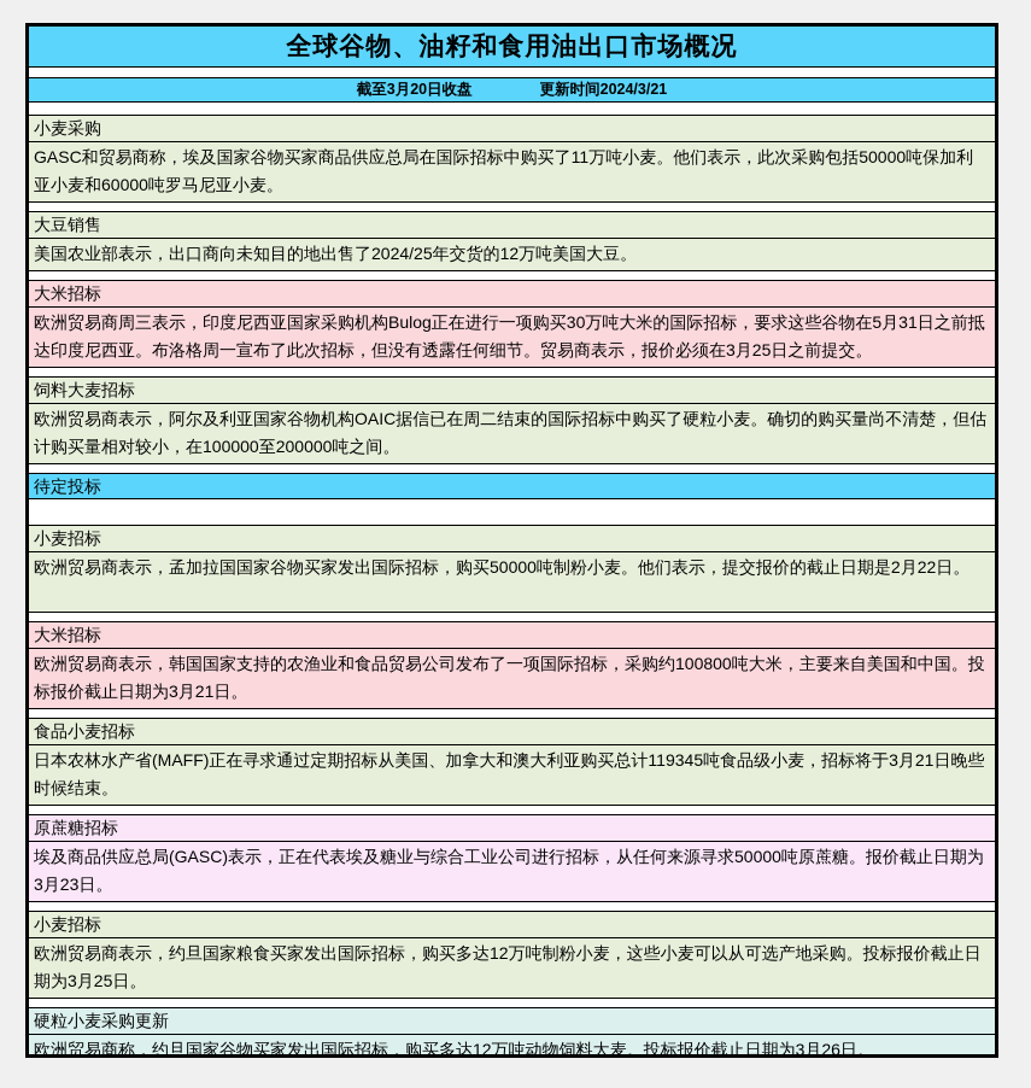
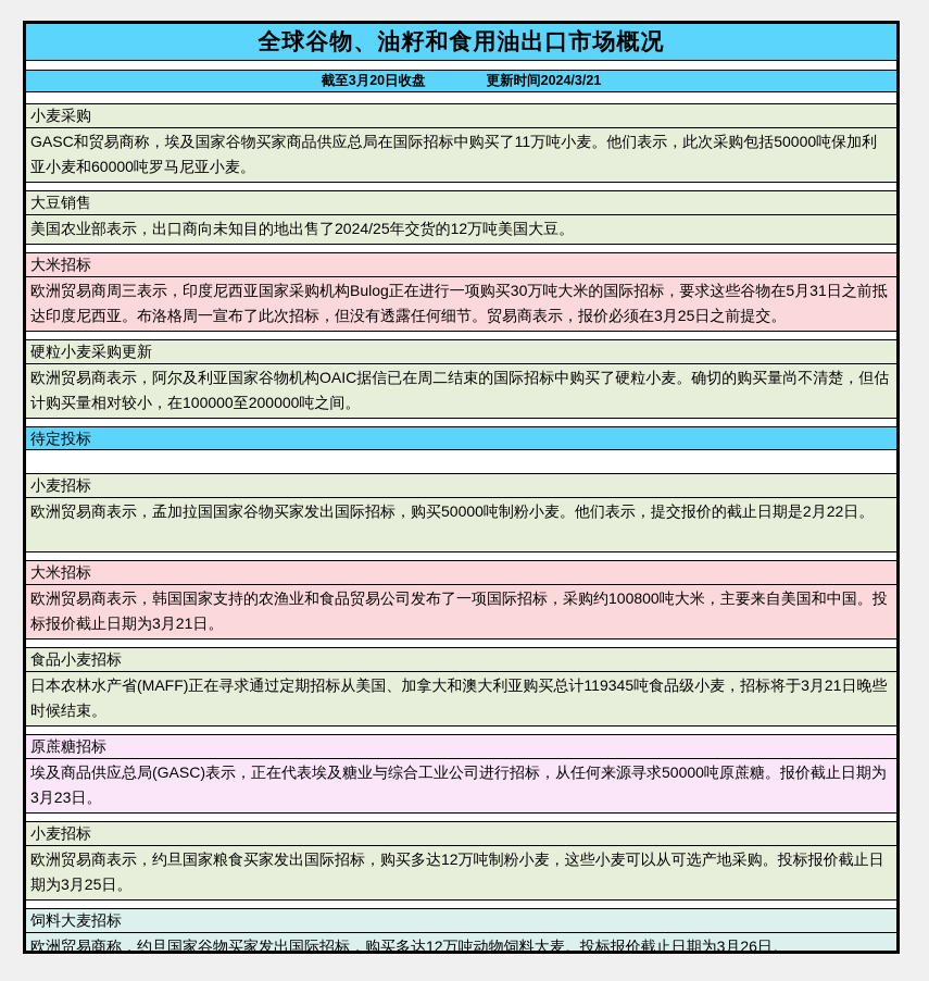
  全球谷物、油籽和食用油出口市场概况
  截至3月20日收盘 更新时间2024/3/21
  小麦采购
  GASC和贸易商称，埃及国家谷物买家商品供应总局在国际招标中购买了11万吨小麦。他们表示，此次采购包括50000吨保加利亚小麦和60000吨罗马尼亚小麦。
  大豆销售
  美国农业部表示，出口商向未知目的地出售了2024/25年交货的12万吨美国大豆。
  大米招标
  欧洲贸易商周三表示，印度尼西亚国家采购机构Bulog正在进行一项购买30万吨大米的国际招标，要求这些谷物在5月31日之前抵达印度尼西亚。布洛格周一宣布了此次招标，但没有透露任何细节。贸易商表示，报价必须在3月25日之前提交。
- 饲料大麦招标
+ 硬粒小麦采购更新
  欧洲贸易商表示，阿尔及利亚国家谷物机构OAIC据信已在周二结束的国际招标中购买了硬粒小麦。确切的购买量尚不清楚，但估计购买量相对较小，在100000至200000吨之间。
  待定投标
  小麦招标
  欧洲贸易商表示，孟加拉国国家谷物买家发出国际招标，购买50000吨制粉小麦。他们表示，提交报价的截止日期是2月22日。
  大米招标
  欧洲贸易商表示，韩国国家支持的农渔业和食品贸易公司发布了一项国际招标，采购约100800吨大米，主要来自美国和中国。投标报价截止日期为3月21日。
  食品小麦招标
  日本农林水产省(MAFF)正在寻求通过定期招标从美国、加拿大和澳大利亚购买总计119345吨食品级小麦，招标将于3月21日晚些时候结束。
  原蔗糖招标
  埃及商品供应总局(GASC)表示，正在代表埃及糖业与综合工业公司进行招标，从任何来源寻求50000吨原蔗糖。报价截止日期为3月23日。
  小麦招标
  欧洲贸易商表示，约旦国家粮食买家发出国际招标，购买多达12万吨制粉小麦，这些小麦可以从可选产地采购。投标报价截止日期为3月25日。
- 硬粒小麦采购更新
+ 饲料大麦招标
  欧洲贸易商称，约旦国家谷物买家发出国际招标，购买多达12万吨动物饲料大麦。投标报价截止日期为3月26日。
